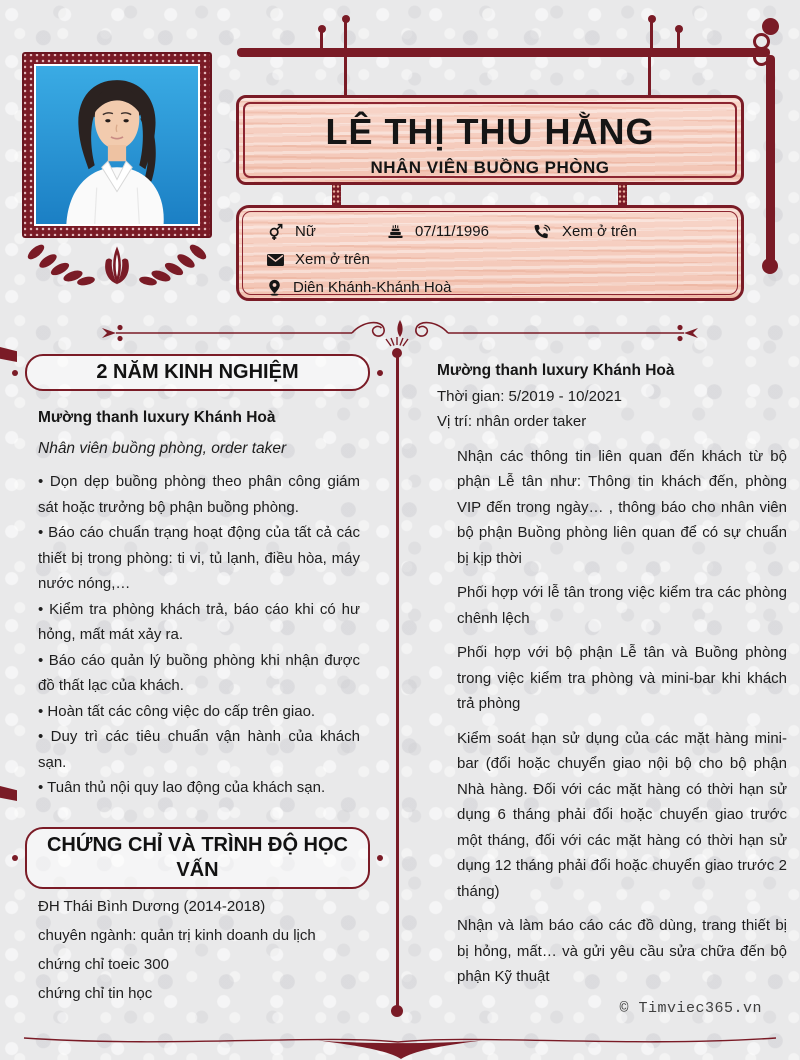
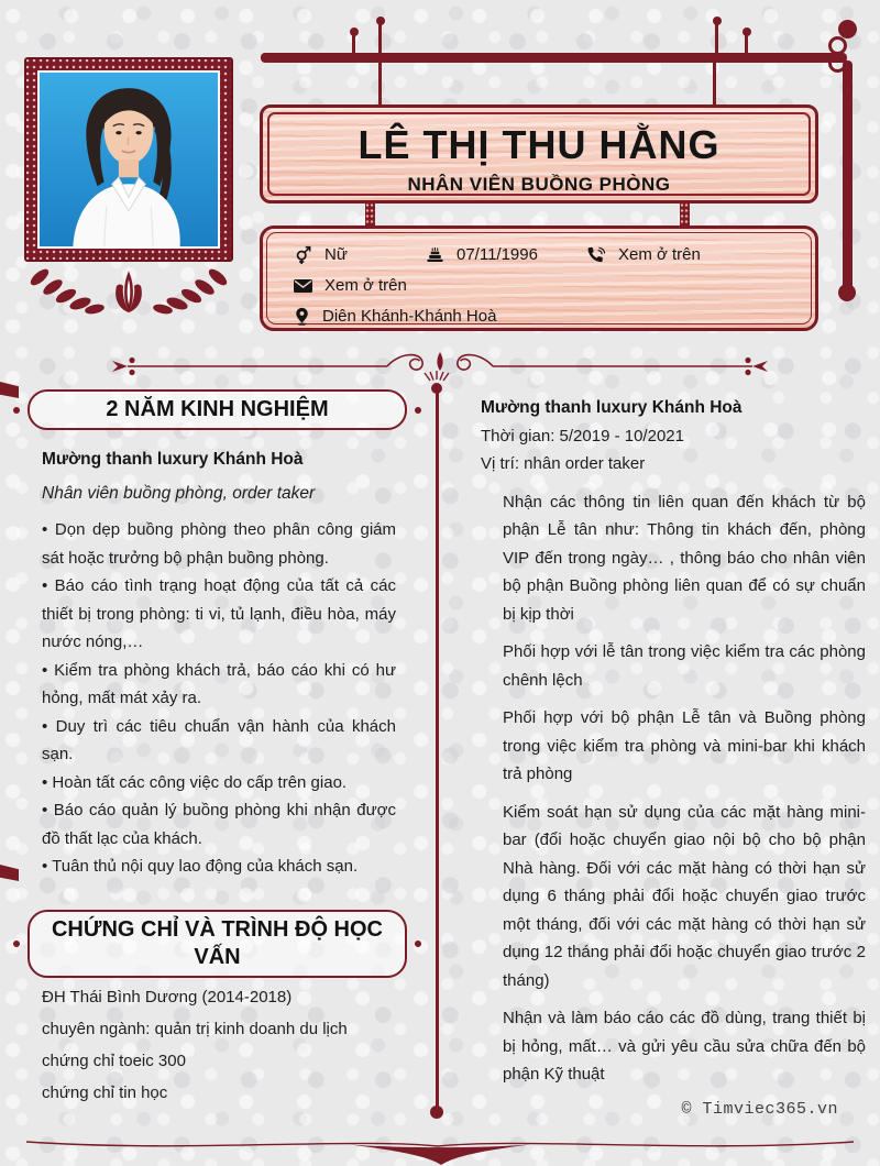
  LÊ THỊ THU HẰNG
  NHÂN VIÊN BUỒNG PHÒNG
  Nữ
  07/11/1996
  Xem ở trên
  Xem ở trên
  Diên Khánh-Khánh Hoà
  2 NĂM KINH NGHIỆM
  Mường thanh luxury Khánh Hoà
  Nhân viên buồng phòng, order taker
  • Dọn dẹp buồng phòng theo phân công giám sát hoặc trưởng bộ phận buồng phòng.
- • Báo cáo chuẩn trạng hoạt động của tất cả các thiết bị trong phòng: ti vi, tủ lạnh, điều hòa, máy nước nóng,…
+ • Báo cáo tình trạng hoạt động của tất cả các thiết bị trong phòng: ti vi, tủ lạnh, điều hòa, máy nước nóng,…
  • Kiểm tra phòng khách trả, báo cáo khi có hư hỏng, mất mát xảy ra.
- • Báo cáo quản lý buồng phòng khi nhận được đồ thất lạc của khách.
+ • Duy trì các tiêu chuẩn vận hành của khách sạn.
  • Hoàn tất các công việc do cấp trên giao.
- • Duy trì các tiêu chuẩn vận hành của khách sạn.
+ • Báo cáo quản lý buồng phòng khi nhận được đồ thất lạc của khách.
  • Tuân thủ nội quy lao động của khách sạn.
  CHỨNG CHỈ VÀ TRÌNH ĐỘ HỌC VẤN
  ĐH Thái Bình Dương (2014-2018)
  chuyên ngành: quản trị kinh doanh du lịch
  chứng chỉ toeic 300
  chứng chỉ tin học
  Mường thanh luxury Khánh Hoà
  Thời gian: 5/2019 - 10/2021
  Vị trí: nhân order taker
  Nhận các thông tin liên quan đến khách từ bộ phận Lễ tân như: Thông tin khách đến, phòng VIP đến trong ngày… , thông báo cho nhân viên bộ phận Buồng phòng liên quan để có sự chuẩn bị kịp thời
  Phối hợp với lễ tân trong việc kiểm tra các phòng chênh lệch
  Phối hợp với bộ phận Lễ tân và Buồng phòng trong việc kiểm tra phòng và mini-bar khi khách trả phòng
  Kiểm soát hạn sử dụng của các mặt hàng mini-bar (đổi hoặc chuyển giao nội bộ cho bộ phận Nhà hàng. Đối với các mặt hàng có thời hạn sử dụng 6 tháng phải đổi hoặc chuyển giao trước một tháng, đối với các mặt hàng có thời hạn sử dụng 12 tháng phải đổi hoặc chuyển giao trước 2 tháng)
  Nhận và làm báo cáo các đồ dùng, trang thiết bị bị hỏng, mất… và gửi yêu cầu sửa chữa đến bộ phận Kỹ thuật
  © Timviec365.vn
